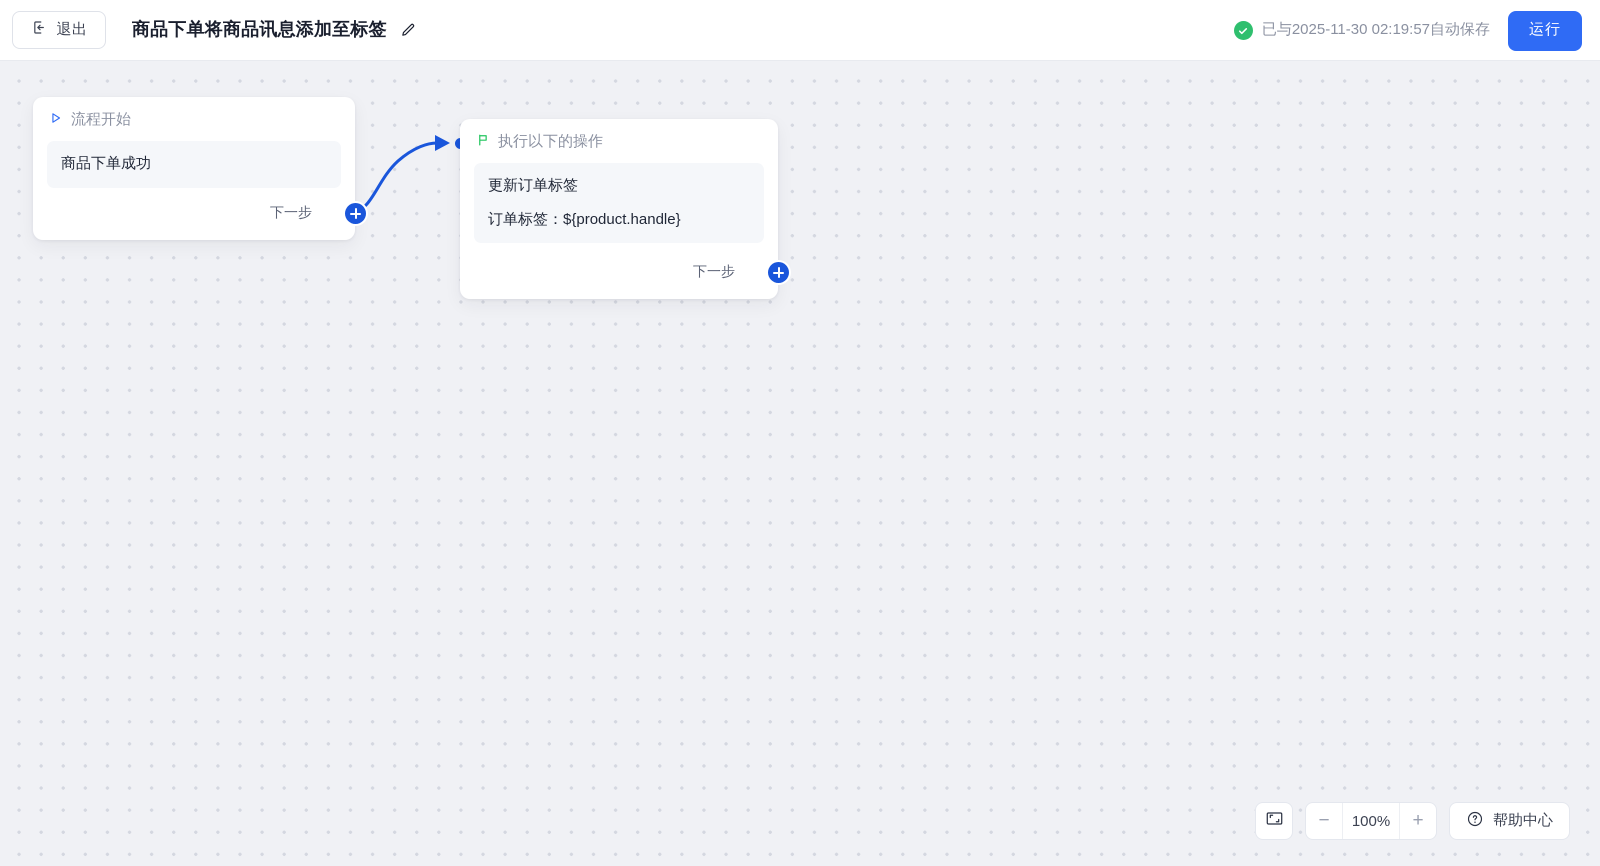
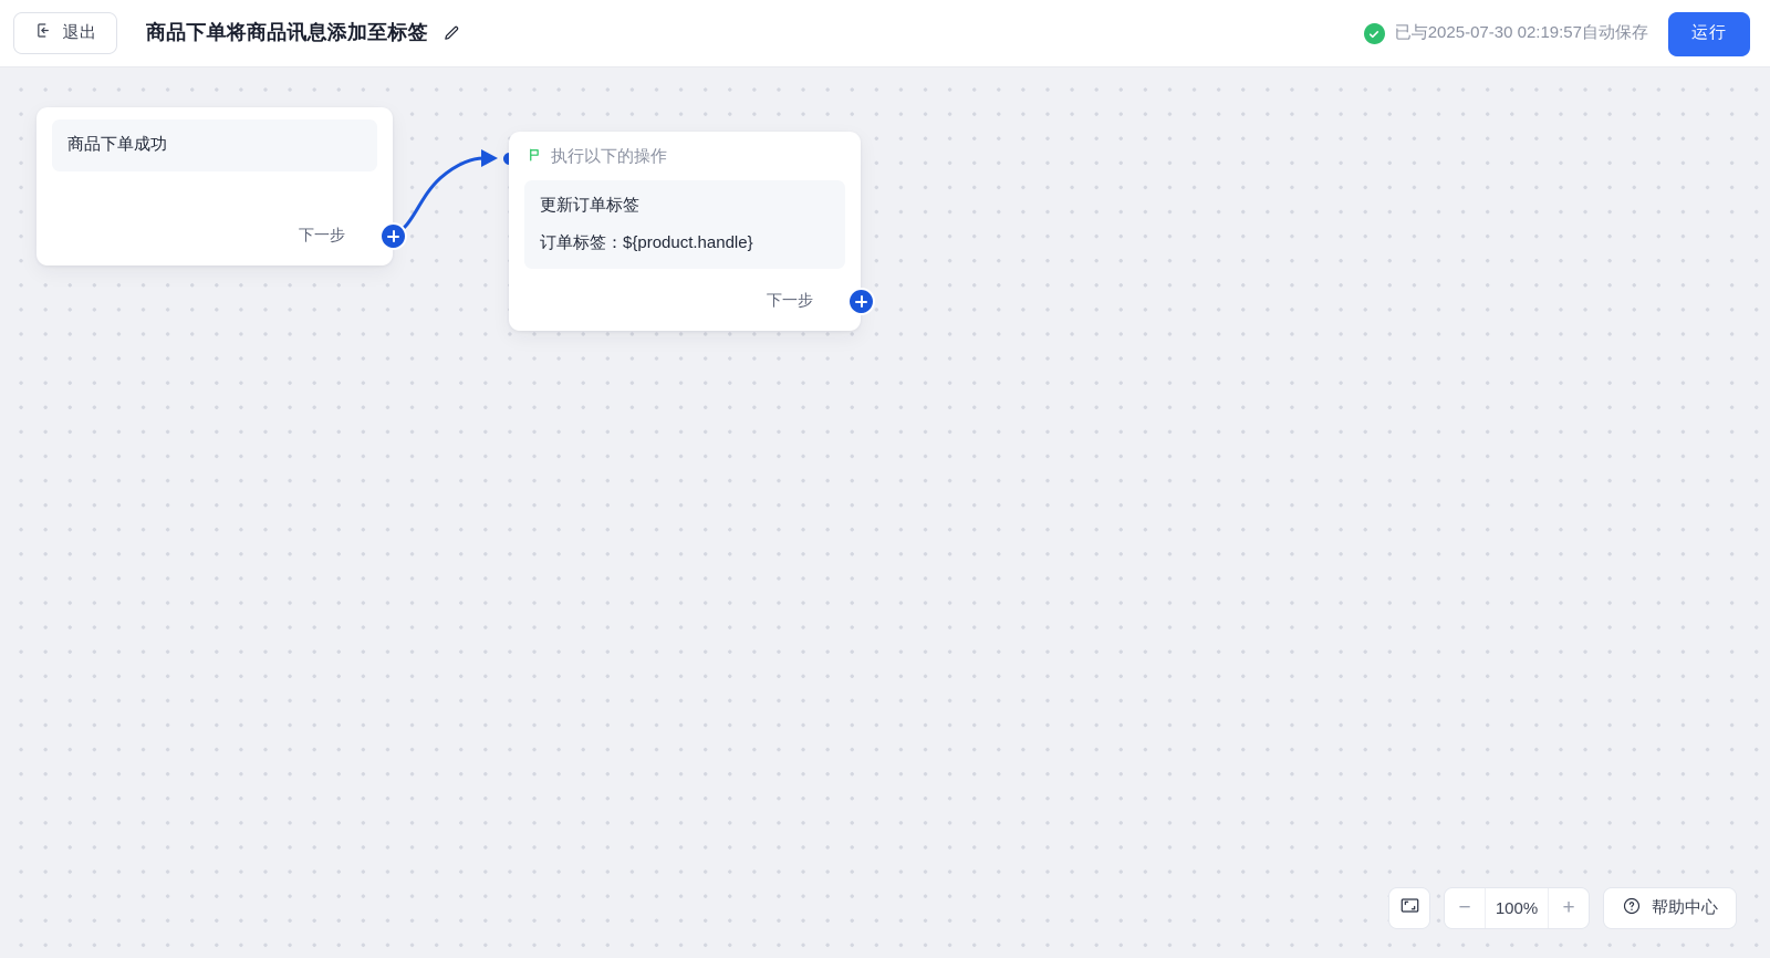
  退出
  商品下单将商品讯息添加至标签
- 已与2025-11-30 02:19:57自动保存
+ 已与2025-07-30 02:19:57自动保存
  运行
- 流程开始
  商品下单成功
  下一步
  执行以下的操作
  更新订单标签
  订单标签：${product.handle}
  下一步
  −
  100%
  +
  帮助中心
